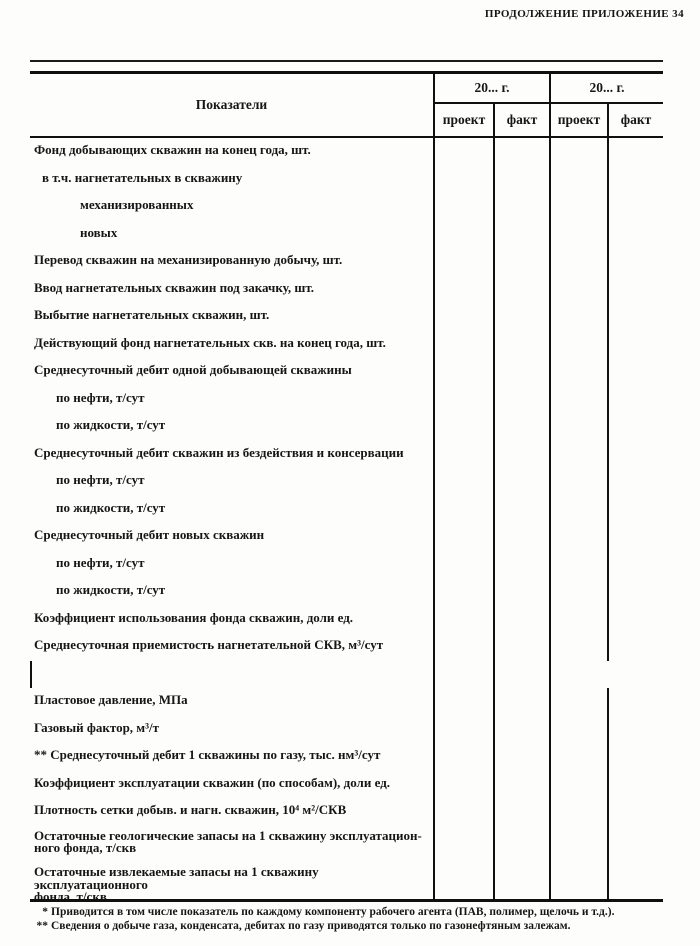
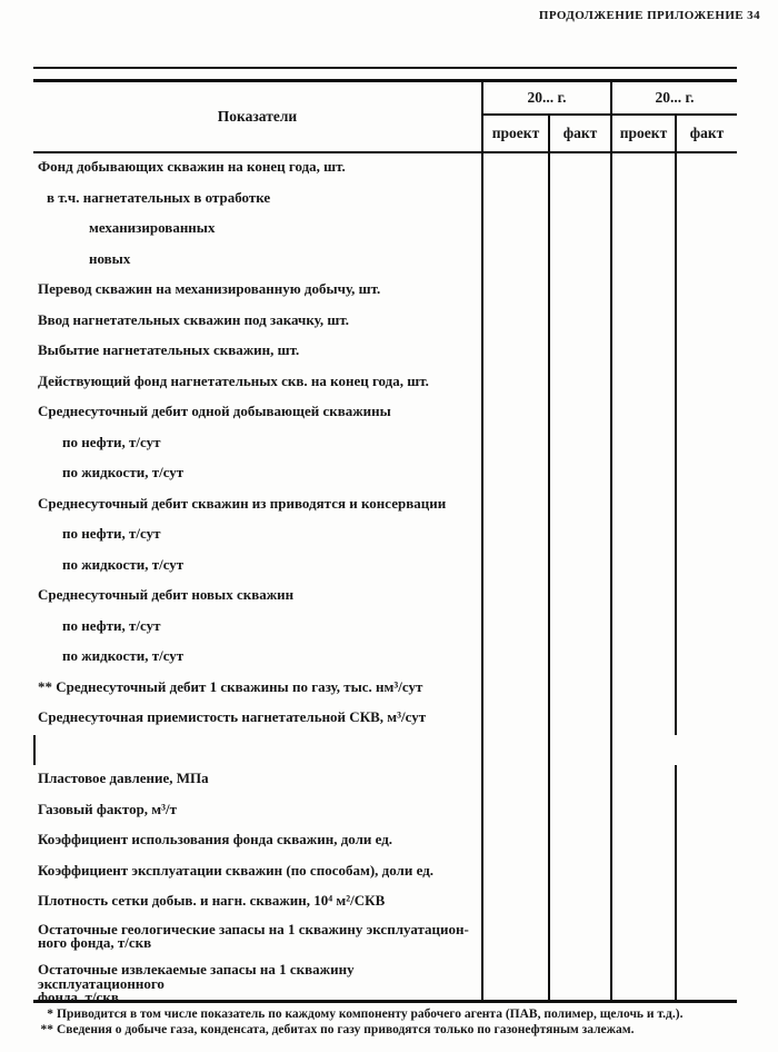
  ПРОДОЛЖЕНИЕ ПРИЛОЖЕНИЕ 34
  Показатели
  20... г.
  20... г.
  проект
  факт
  проект
  факт
  Фонд добывающих скважин на конец года, шт.
- в т.ч. нагнетательных в скважину
+ в т.ч. нагнетательных в отработке
  механизированных
  новых
  Перевод скважин на механизированную добычу, шт.
  Ввод нагнетательных скважин под закачку, шт.
  Выбытие нагнетательных скважин, шт.
  Действующий фонд нагнетательных скв. на конец года, шт.
  Среднесуточный дебит одной добывающей скважины
  по нефти, т/сут
  по жидкости, т/сут
- Среднесуточный дебит скважин из бездействия и консервации
+ Среднесуточный дебит скважин из приводятся и консервации
  по нефти, т/сут
  по жидкости, т/сут
  Среднесуточный дебит новых скважин
  по нефти, т/сут
  по жидкости, т/сут
- Коэффициент использования фонда скважин, доли ед.
+ ** Среднесуточный дебит 1 скважины по газу, тыс. нм³/сут
  Среднесуточная приемистость нагнетательной СКВ, м³/сут
  Пластовое давление, МПа
  Газовый фактор, м³/т
- ** Среднесуточный дебит 1 скважины по газу, тыс. нм³/сут
+ Коэффициент использования фонда скважин, доли ед.
  Коэффициент эксплуатации скважин (по способам), доли ед.
  Плотность сетки добыв. и нагн. скважин, 10⁴ м²/СКВ
  Остаточные геологические запасы на 1 скважину эксплуатацион-
  ного фонда, т/скв
  Остаточные извлекаемые запасы на 1 скважину эксплуатационного
  фонда, т/скв
  *
  Приводится в том числе показатель по каждому компоненту рабочего агента (ПАВ, полимер, щелочь и т.д.).
  **
  Сведения о добыче газа, конденсата, дебитах по газу приводятся только по газонефтяным залежам.
